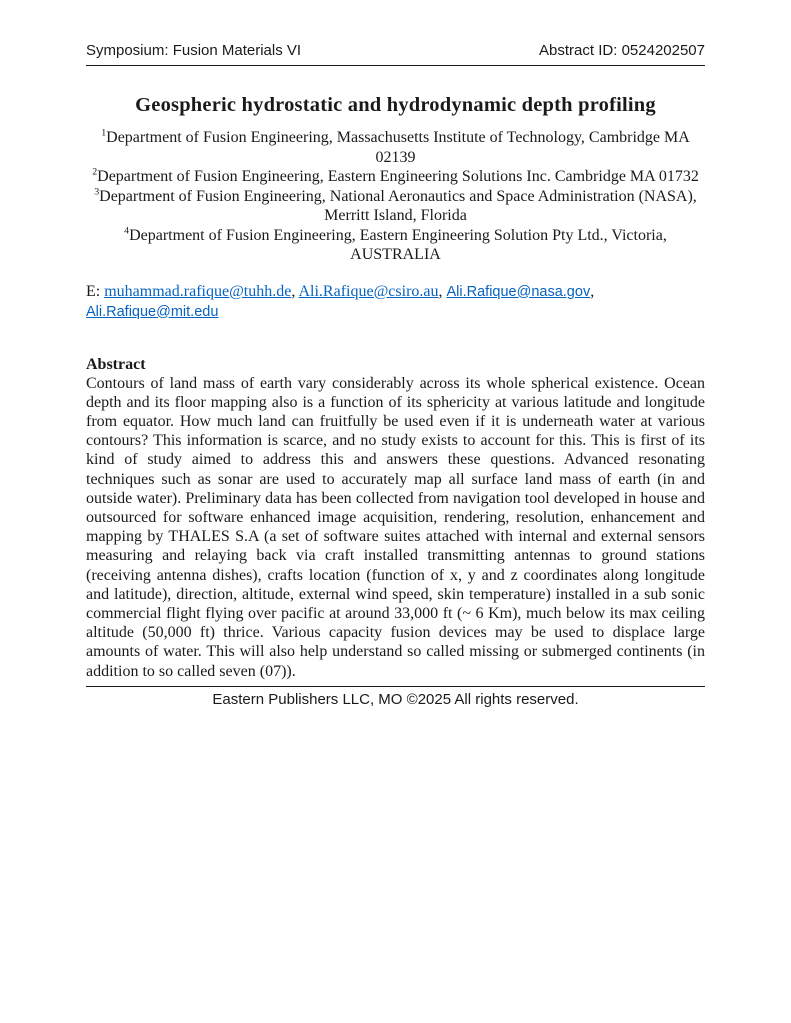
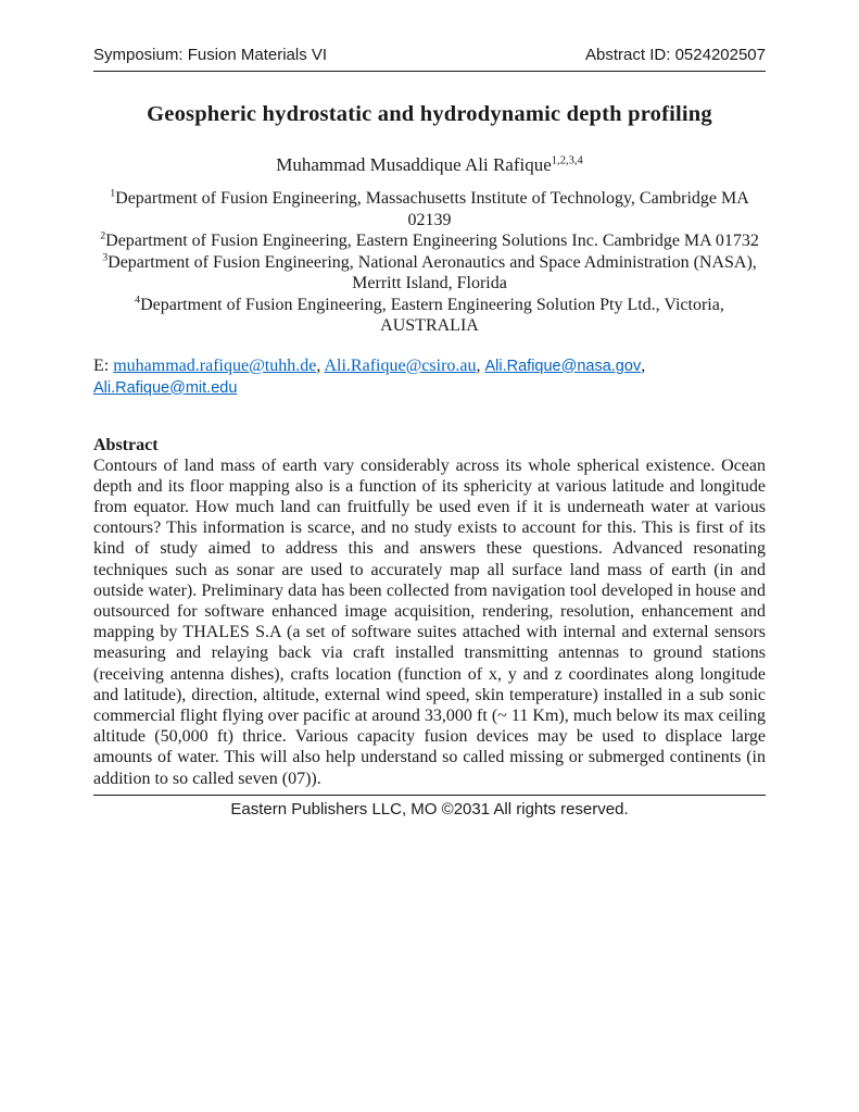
  Symposium: Fusion Materials VI
  Abstract ID: 0524202507
  Geospheric hydrostatic and hydrodynamic depth profiling
+ Muhammad Musaddique Ali Rafique1,2,3,4
  1Department of Fusion Engineering, Massachusetts Institute of Technology, Cambridge MA 02139
  2Department of Fusion Engineering, Eastern Engineering Solutions Inc. Cambridge MA 01732
  3Department of Fusion Engineering, National Aeronautics and Space Administration (NASA), Merritt Island, Florida
  4Department of Fusion Engineering, Eastern Engineering Solution Pty Ltd., Victoria, AUSTRALIA
  E: muhammad.rafique@tuhh.de, Ali.Rafique@csiro.au, Ali.Rafique@nasa.gov, Ali.Rafique@mit.edu
  Abstract
- Contours of land mass of earth vary considerably across its whole spherical existence. Ocean depth and its floor mapping also is a function of its sphericity at various latitude and longitude from equator. How much land can fruitfully be used even if it is underneath water at various contours? This information is scarce, and no study exists to account for this. This is first of its kind of study aimed to address this and answers these questions. Advanced resonating techniques such as sonar are used to accurately map all surface land mass of earth (in and outside water). Preliminary data has been collected from navigation tool developed in house and outsourced for software enhanced image acquisition, rendering, resolution, enhancement and mapping by THALES S.A (a set of software suites attached with internal and external sensors measuring and relaying back via craft installed transmitting antennas to ground stations (receiving antenna dishes), crafts location (function of x, y and z coordinates along longitude and latitude), direction, altitude, external wind speed, skin temperature) installed in a sub sonic commercial flight flying over pacific at around 33,000 ft (~ 6 Km), much below its max ceiling altitude (50,000 ft) thrice. Various capacity fusion devices may be used to displace large amounts of water. This will also help understand so called missing or submerged continents (in addition to so called seven (07)).
+ Contours of land mass of earth vary considerably across its whole spherical existence. Ocean depth and its floor mapping also is a function of its sphericity at various latitude and longitude from equator. How much land can fruitfully be used even if it is underneath water at various contours? This information is scarce, and no study exists to account for this. This is first of its kind of study aimed to address this and answers these questions. Advanced resonating techniques such as sonar are used to accurately map all surface land mass of earth (in and outside water). Preliminary data has been collected from navigation tool developed in house and outsourced for software enhanced image acquisition, rendering, resolution, enhancement and mapping by THALES S.A (a set of software suites attached with internal and external sensors measuring and relaying back via craft installed transmitting antennas to ground stations (receiving antenna dishes), crafts location (function of x, y and z coordinates along longitude and latitude), direction, altitude, external wind speed, skin temperature) installed in a sub sonic commercial flight flying over pacific at around 33,000 ft (~ 11 Km), much below its max ceiling altitude (50,000 ft) thrice. Various capacity fusion devices may be used to displace large amounts of water. This will also help understand so called missing or submerged continents (in addition to so called seven (07)).
- Eastern Publishers LLC, MO ©2025 All rights reserved.
+ Eastern Publishers LLC, MO ©2031 All rights reserved.
